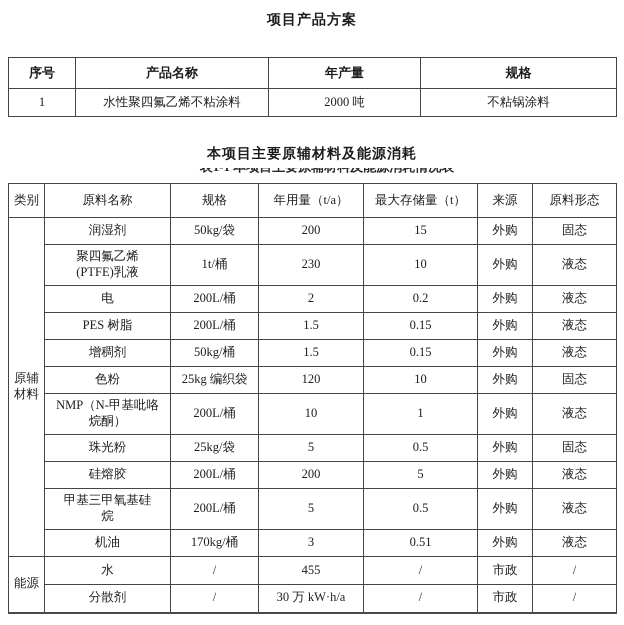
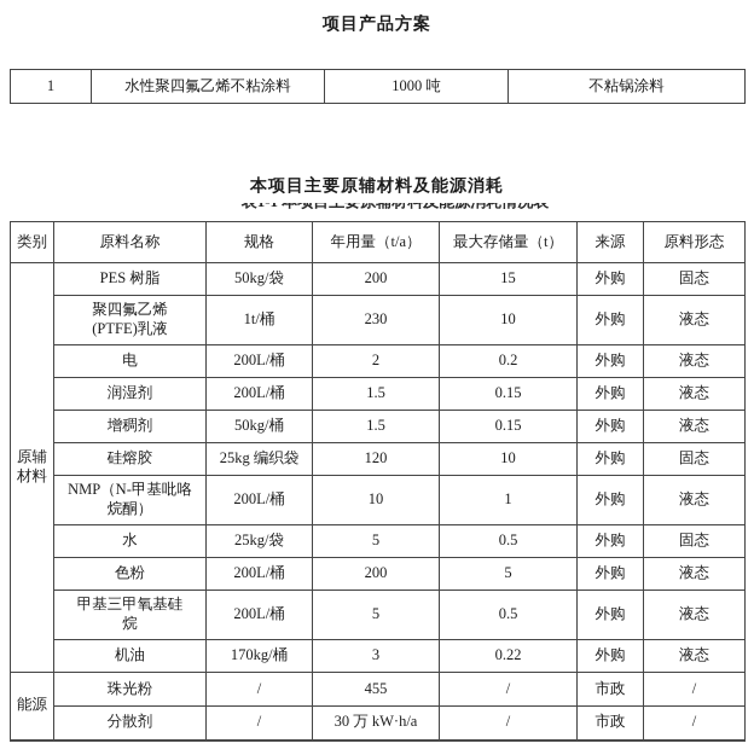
  项目产品方案
- 序号	产品名称	年产量	规格
- 1	水性聚四氟乙烯不粘涂料	2000 吨	不粘锅涂料
+ 1	水性聚四氟乙烯不粘涂料	1000 吨	不粘锅涂料
  本项目主要原辅材料及能源消耗
  类别	原料名称	规格	年用量（t/a）	最大存储量（t）	来源	原料形态
- 原辅 材料	润湿剂	50kg/袋	200	15	外购	固态
+ 原辅 材料	PES 树脂	50kg/袋	200	15	外购	固态
  聚四氟乙烯 (PTFE)乳液	1t/桶	230	10	外购	液态
  电	200L/桶	2	0.2	外购	液态
- PES 树脂	200L/桶	1.5	0.15	外购	液态
+ 润湿剂	200L/桶	1.5	0.15	外购	液态
  增稠剂	50kg/桶	1.5	0.15	外购	液态
- 色粉	25kg 编织袋	120	10	外购	固态
+ 硅熔胶	25kg 编织袋	120	10	外购	固态
  NMP（N-甲基吡咯 烷酮）	200L/桶	10	1	外购	液态
- 珠光粉	25kg/袋	5	0.5	外购	固态
+ 水	25kg/袋	5	0.5	外购	固态
- 硅熔胶	200L/桶	200	5	外购	液态
+ 色粉	200L/桶	200	5	外购	液态
  甲基三甲氧基硅 烷	200L/桶	5	0.5	外购	液态
- 机油	170kg/桶	3	0.51	外购	液态
+ 机油	170kg/桶	3	0.22	外购	液态
- 能源	水	/	455	/	市政	/
+ 能源	珠光粉	/	455	/	市政	/
  分散剂	/	30 万 kW·h/a	/	市政	/
